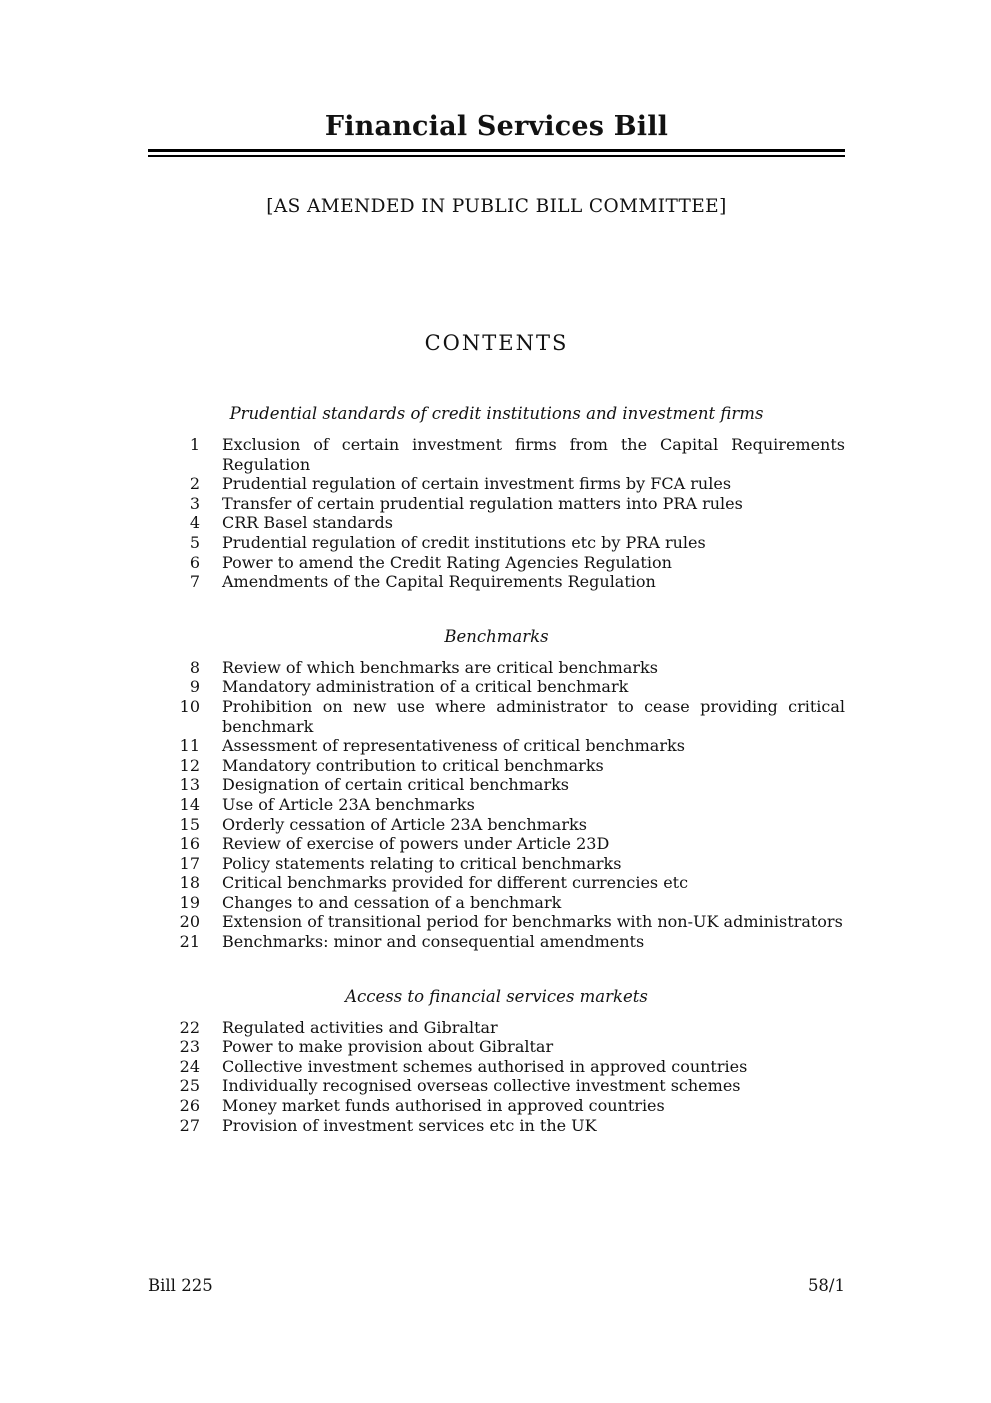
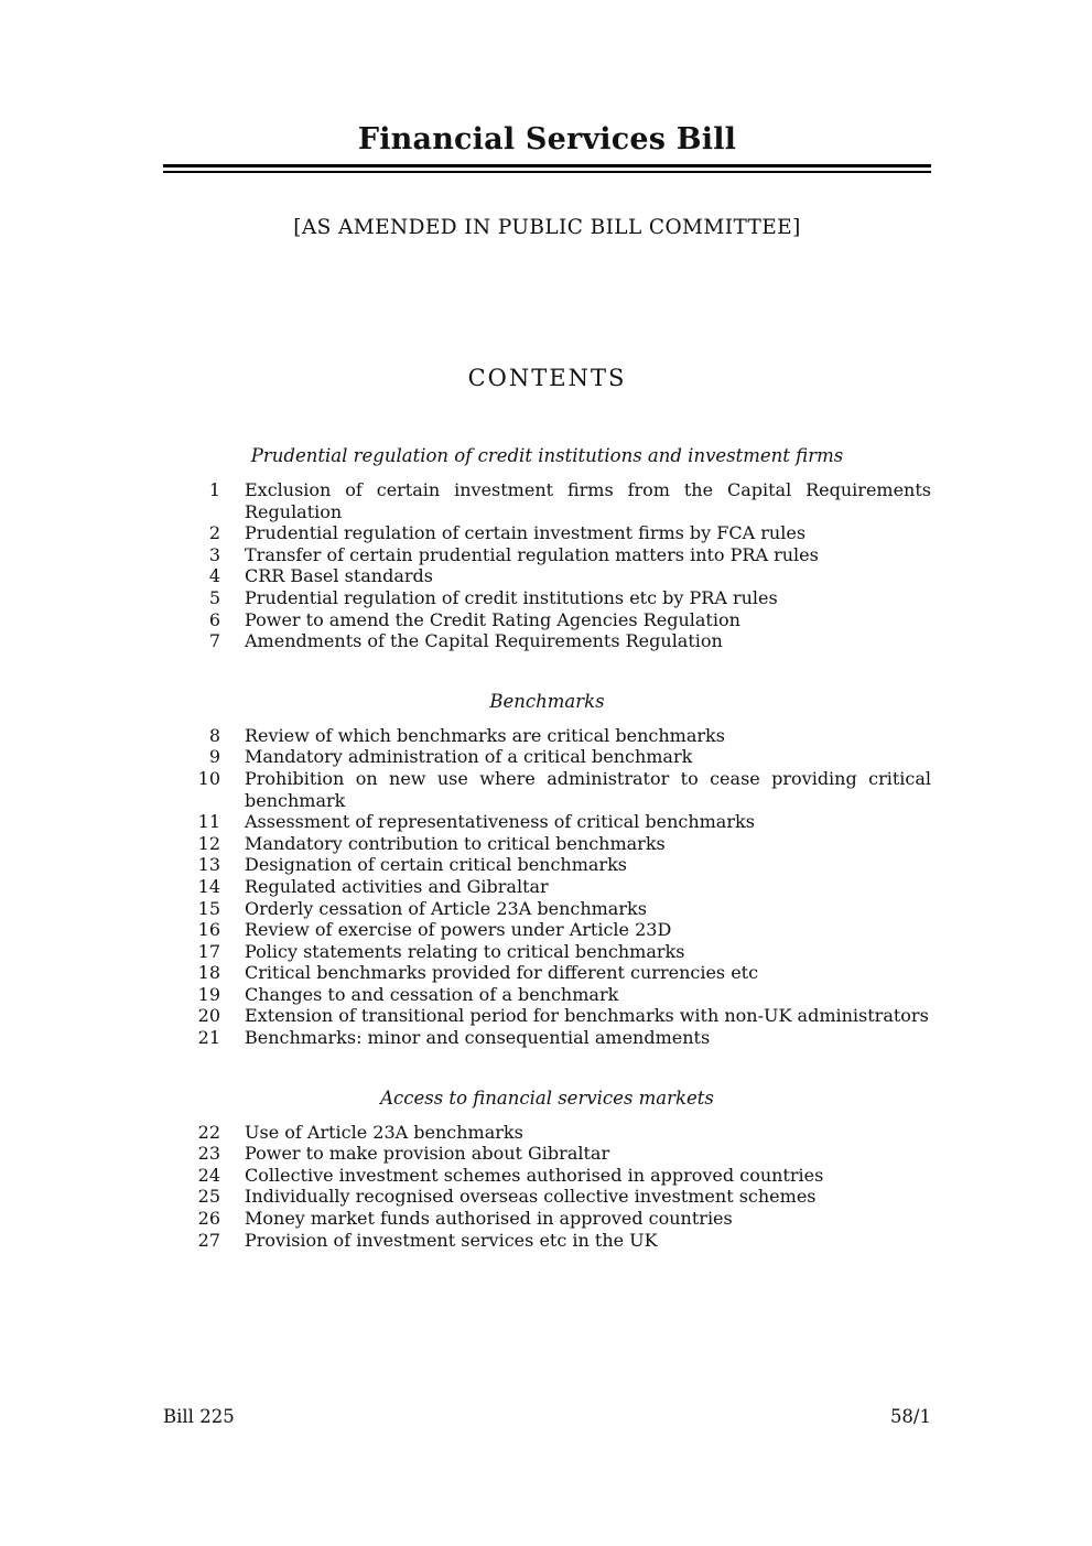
  Financial Services Bill
  [AS AMENDED IN PUBLIC BILL COMMITTEE]
  CONTENTS
- Prudential standards of credit institutions and investment firms
+ Prudential regulation of credit institutions and investment firms
  1
  Exclusion of certain investment firms from the Capital Requirements
  Regulation
  2
  Prudential regulation of certain investment firms by FCA rules
  3
  Transfer of certain prudential regulation matters into PRA rules
  4
  CRR Basel standards
  5
  Prudential regulation of credit institutions etc by PRA rules
  6
  Power to amend the Credit Rating Agencies Regulation
  7
  Amendments of the Capital Requirements Regulation
  Benchmarks
  8
  Review of which benchmarks are critical benchmarks
  9
  Mandatory administration of a critical benchmark
  10
  Prohibition on new use where administrator to cease providing critical
  benchmark
  11
  Assessment of representativeness of critical benchmarks
  12
  Mandatory contribution to critical benchmarks
  13
  Designation of certain critical benchmarks
  14
- Use of Article 23A benchmarks
+ Regulated activities and Gibraltar
  15
  Orderly cessation of Article 23A benchmarks
  16
  Review of exercise of powers under Article 23D
  17
  Policy statements relating to critical benchmarks
  18
  Critical benchmarks provided for different currencies etc
  19
  Changes to and cessation of a benchmark
  20
  Extension of transitional period for benchmarks with non-UK administrators
  21
  Benchmarks: minor and consequential amendments
  Access to financial services markets
  22
- Regulated activities and Gibraltar
+ Use of Article 23A benchmarks
  23
  Power to make provision about Gibraltar
  24
  Collective investment schemes authorised in approved countries
  25
  Individually recognised overseas collective investment schemes
  26
  Money market funds authorised in approved countries
  27
  Provision of investment services etc in the UK
  Bill 225
  58/1
